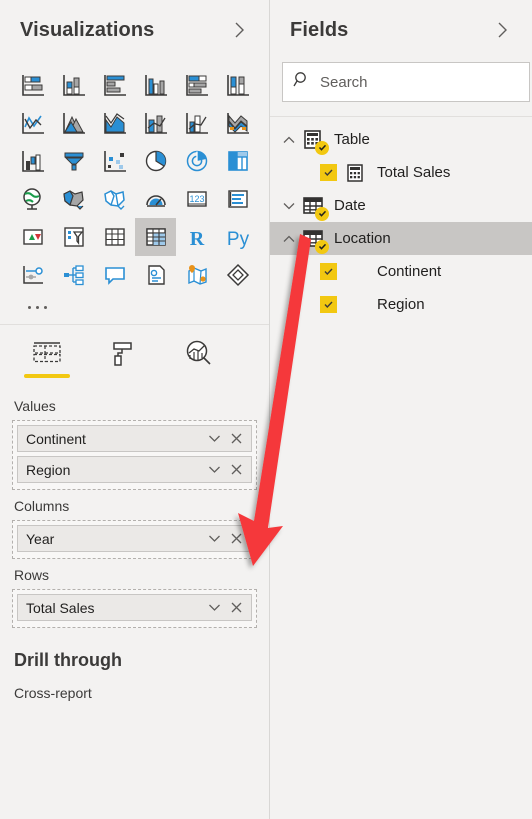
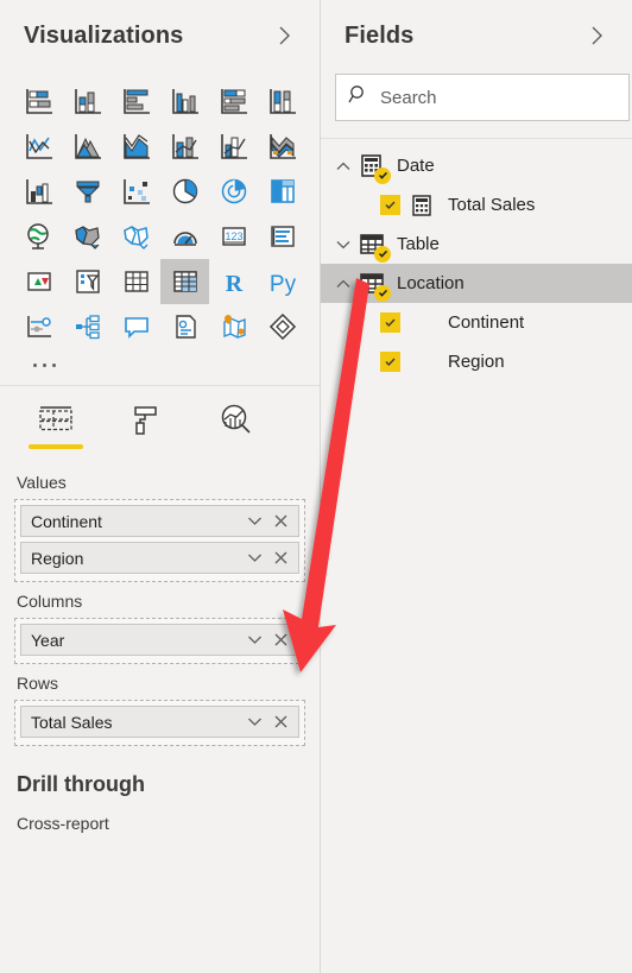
  Visualizations
  123
  R
  Py
  Values
  Continent
  Region
  Columns
  Year
  Rows
  Total Sales
  Drill through
  Cross-report
  Fields
  Search
- Table
+ Date
  Total Sales
- Date
+ Table
  Location
  Continent
  Region
